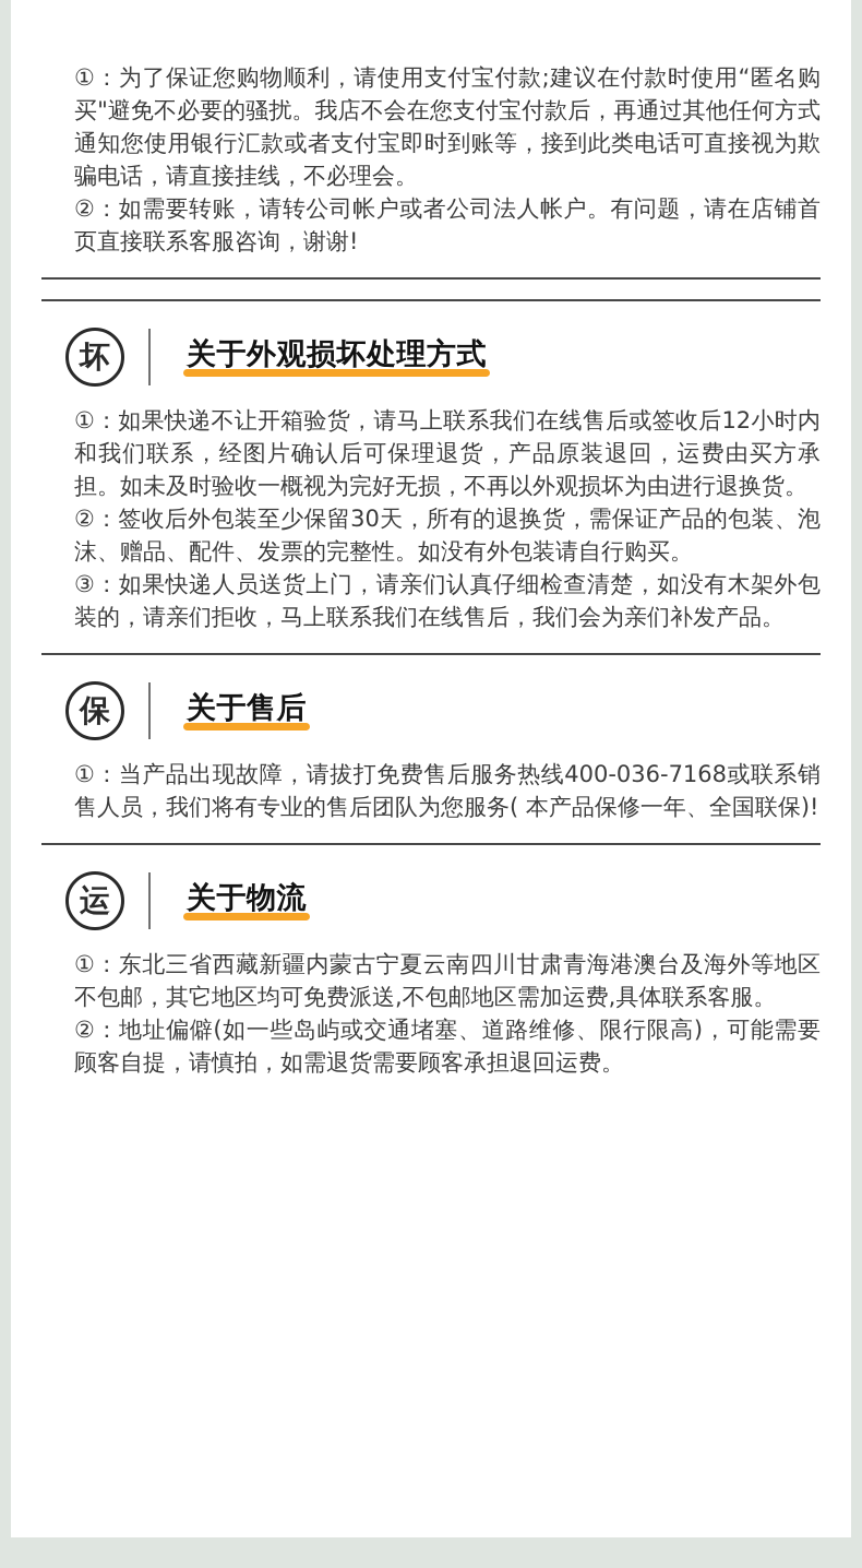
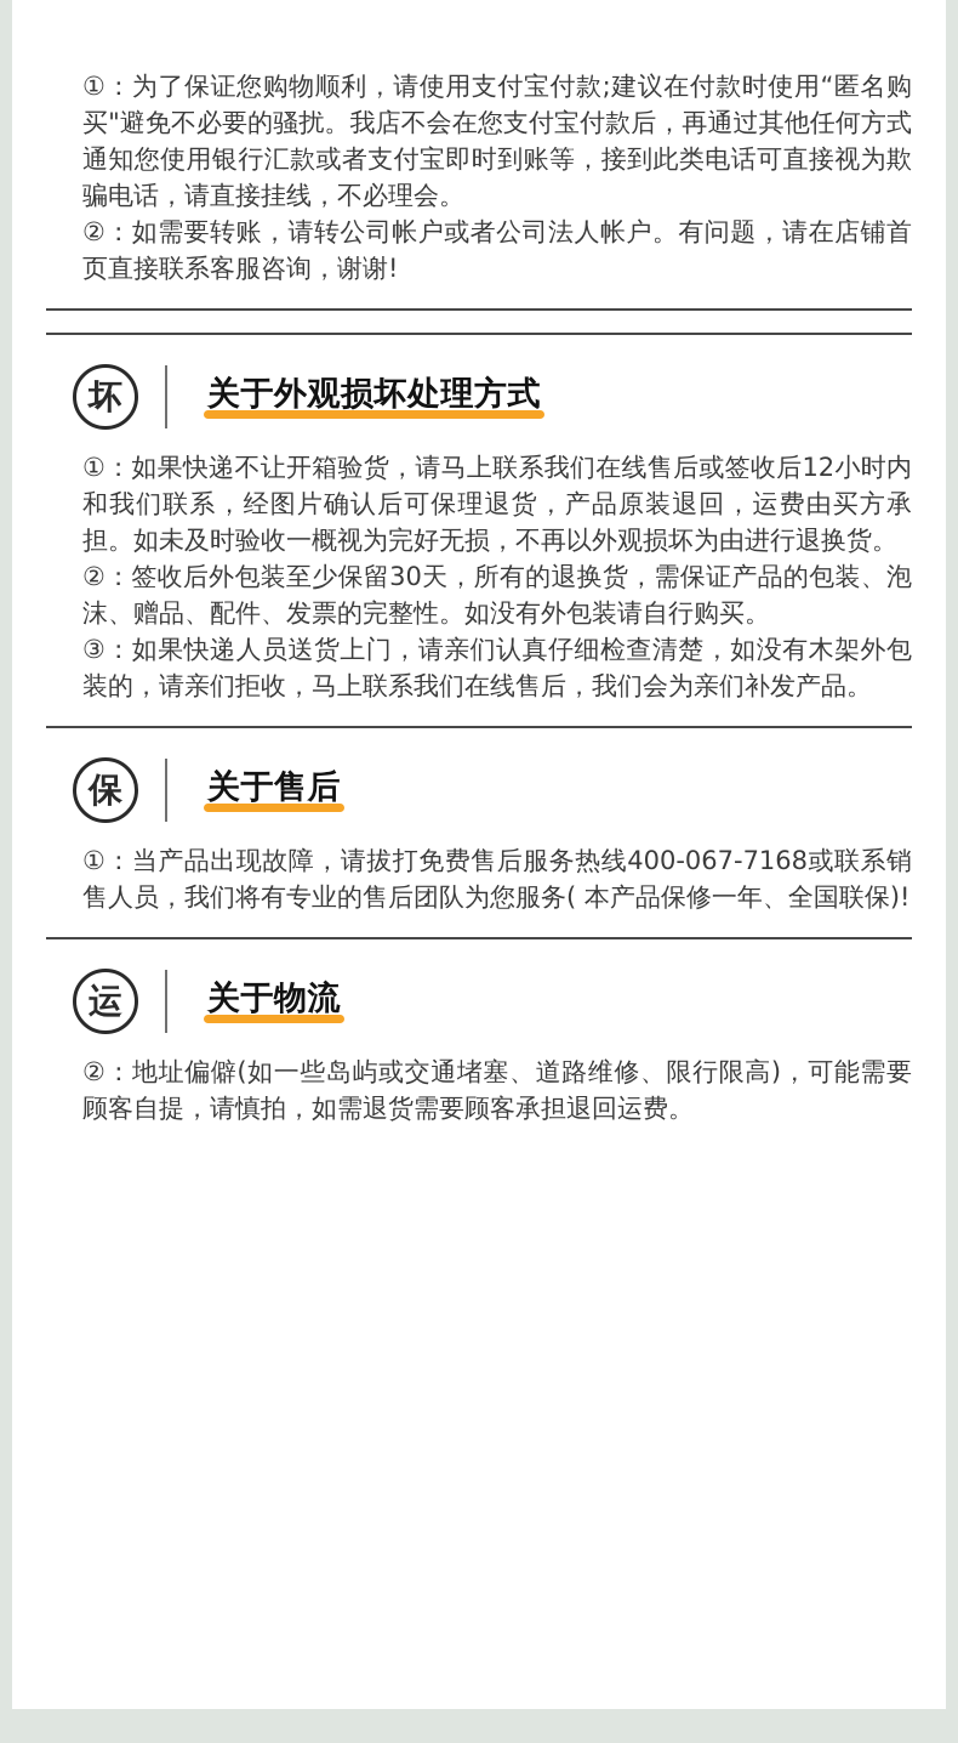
  ①：为了保证您购物顺利，请使用支付宝付款;建议在付款时使用“匿名购买"避免不必要的骚扰。我店不会在您支付宝付款后，再通过其他任何方式通知您使用银行汇款或者支付宝即时到账等，接到此类电话可直接视为欺骗电话，请直接挂线，不必理会。
  ②：如需要转账，请转公司帐户或者公司法人帐户。有问题，请在店铺首页直接联系客服咨询，谢谢!
  坏
  关于外观损坏处理方式
  ①：如果快递不让开箱验货，请马上联系我们在线售后或签收后12小时内和我们联系，经图片确认后可保理退货，产品原装退回，运费由买方承担。如未及时验收一概视为完好无损，不再以外观损坏为由进行退换货。
  ②：签收后外包装至少保留30天，所有的退换货，需保证产品的包装、泡沫、赠品、配件、发票的完整性。如没有外包装请自行购买。
  ③：如果快递人员送货上门，请亲们认真仔细检查清楚，如没有木架外包装的，请亲们拒收，马上联系我们在线售后，我们会为亲们补发产品。
  保
  关于售后
- ①：当产品出现故障，请拔打免费售后服务热线400-036-7168或联系销售人员，我们将有专业的售后团队为您服务( 本产品保修一年、全国联保)!
+ ①：当产品出现故障，请拔打免费售后服务热线400-067-7168或联系销售人员，我们将有专业的售后团队为您服务( 本产品保修一年、全国联保)!
  运
  关于物流
- ①：东北三省西藏新疆内蒙古宁夏云南四川甘肃青海港澳台及海外等地区不包邮，其它地区均可免费派送,不包邮地区需加运费,具体联系客服。
  ②：地址偏僻(如一些岛屿或交通堵塞、道路维修、限行限高)，可能需要顾客自提，请慎拍，如需退货需要顾客承担退回运费。
